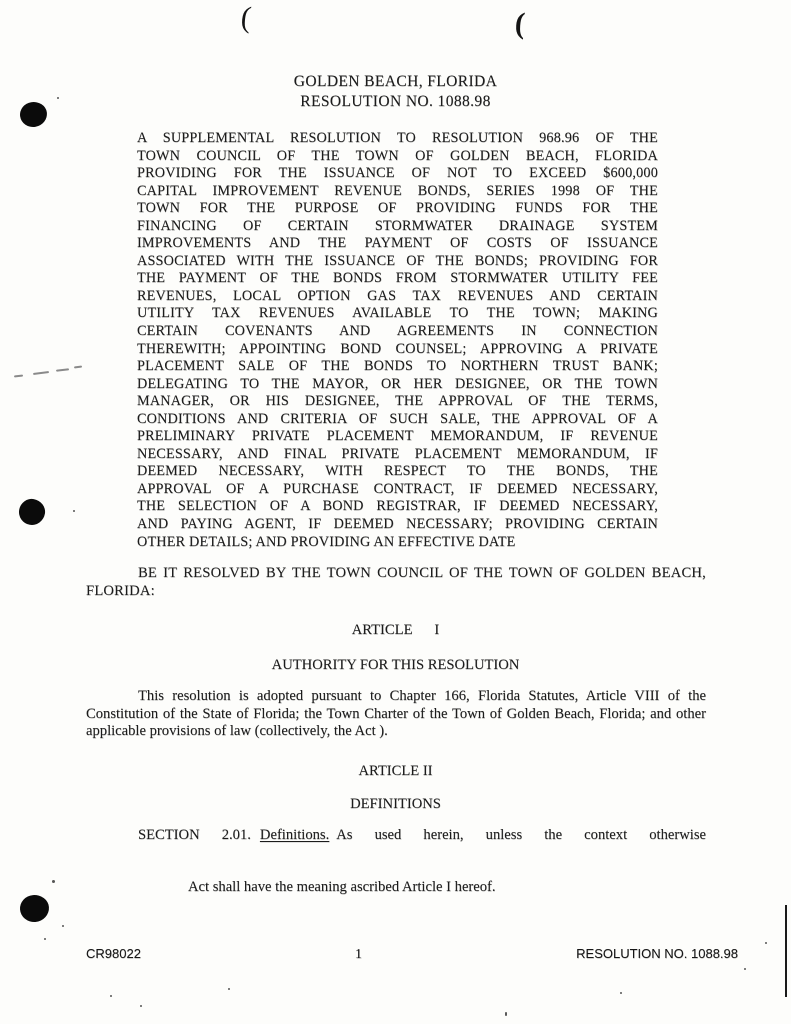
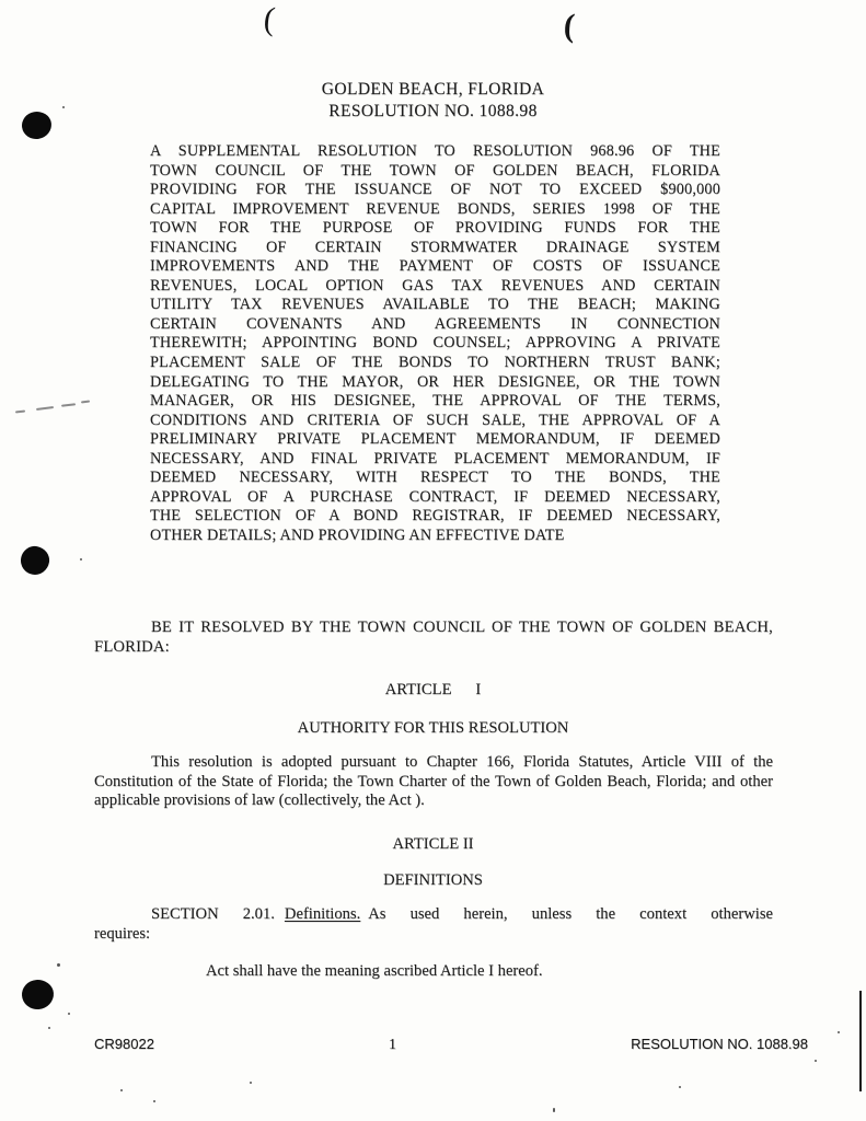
  GOLDEN BEACH, FLORIDA
  RESOLUTION NO. 1088.98
  A SUPPLEMENTAL RESOLUTION TO RESOLUTION 968.96 OF THE
  TOWN COUNCIL OF THE TOWN OF GOLDEN BEACH, FLORIDA
- PROVIDING FOR THE ISSUANCE OF NOT TO EXCEED $600,000
+ PROVIDING FOR THE ISSUANCE OF NOT TO EXCEED $900,000
  CAPITAL IMPROVEMENT REVENUE BONDS, SERIES 1998 OF THE
  TOWN FOR THE PURPOSE OF PROVIDING FUNDS FOR THE
  FINANCING OF CERTAIN STORMWATER DRAINAGE SYSTEM
  IMPROVEMENTS AND THE PAYMENT OF COSTS OF ISSUANCE
- ASSOCIATED WITH THE ISSUANCE OF THE BONDS; PROVIDING FOR
- THE PAYMENT OF THE BONDS FROM STORMWATER UTILITY FEE
  REVENUES, LOCAL OPTION GAS TAX REVENUES AND CERTAIN
- UTILITY TAX REVENUES AVAILABLE TO THE TOWN; MAKING
+ UTILITY TAX REVENUES AVAILABLE TO THE BEACH; MAKING
  CERTAIN COVENANTS AND AGREEMENTS IN CONNECTION
  THEREWITH; APPOINTING BOND COUNSEL; APPROVING A PRIVATE
  PLACEMENT SALE OF THE BONDS TO NORTHERN TRUST BANK;
  DELEGATING TO THE MAYOR, OR HER DESIGNEE, OR THE TOWN
  MANAGER, OR HIS DESIGNEE, THE APPROVAL OF THE TERMS,
  CONDITIONS AND CRITERIA OF SUCH SALE, THE APPROVAL OF A
- PRELIMINARY PRIVATE PLACEMENT MEMORANDUM, IF REVENUE
+ PRELIMINARY PRIVATE PLACEMENT MEMORANDUM, IF DEEMED
  NECESSARY, AND FINAL PRIVATE PLACEMENT MEMORANDUM, IF
  DEEMED NECESSARY, WITH RESPECT TO THE BONDS, THE
  APPROVAL OF A PURCHASE CONTRACT, IF DEEMED NECESSARY,
  THE SELECTION OF A BOND REGISTRAR, IF DEEMED NECESSARY,
- AND PAYING AGENT, IF DEEMED NECESSARY; PROVIDING CERTAIN
  OTHER DETAILS; AND PROVIDING AN EFFECTIVE DATE
  BE IT RESOLVED BY THE TOWN COUNCIL OF THE TOWN OF GOLDEN BEACH, FLORIDA:
  ARTICLE I
  AUTHORITY FOR THIS RESOLUTION
  This resolution is adopted pursuant to Chapter 166, Florida Statutes, Article VIII of the Constitution of the State of Florida; the Town Charter of the Town of Golden Beach, Florida; and other applicable provisions of law (collectively, the Act ).
  ARTICLE II
  DEFINITIONS
  SECTION 2.01. Definitions. As used herein, unless the context otherwise
+ requires:
  Act shall have the meaning ascribed Article I hereof.
  CR98022
  1
  RESOLUTION NO. 1088.98
